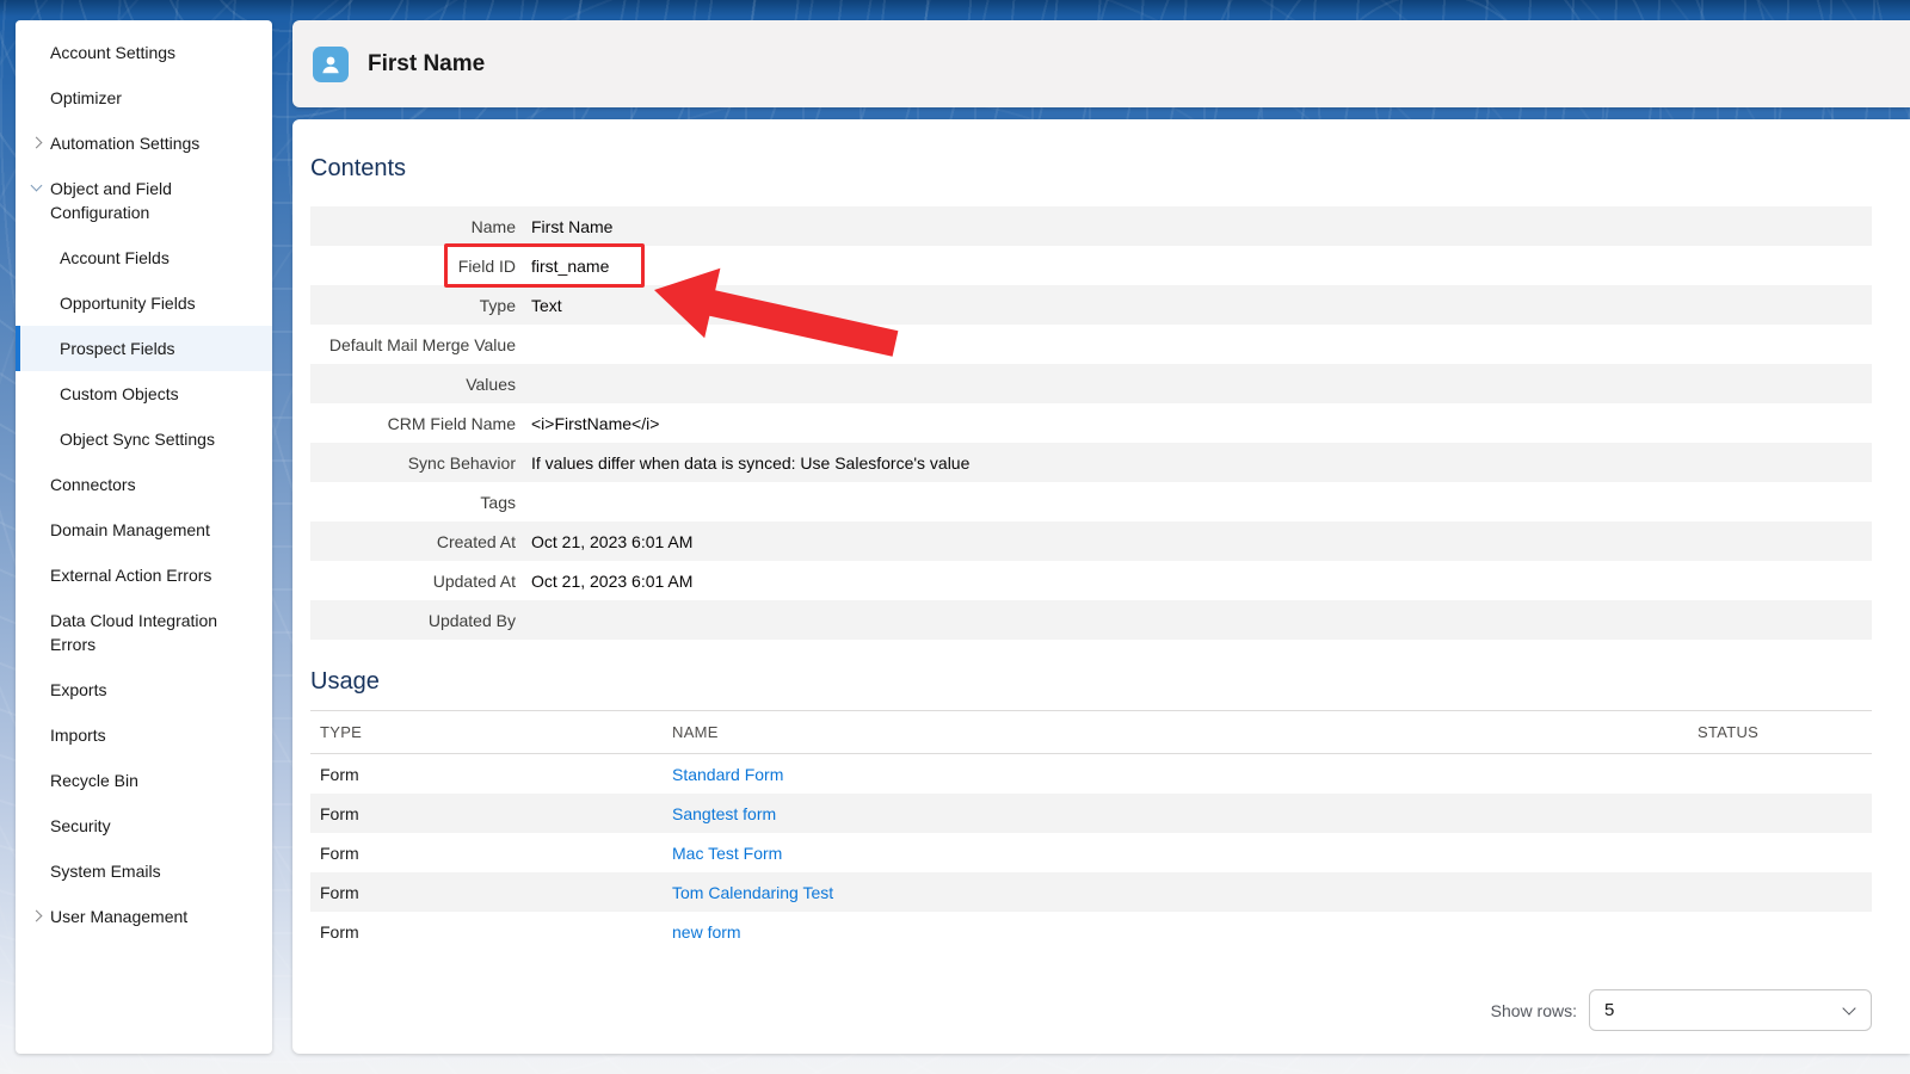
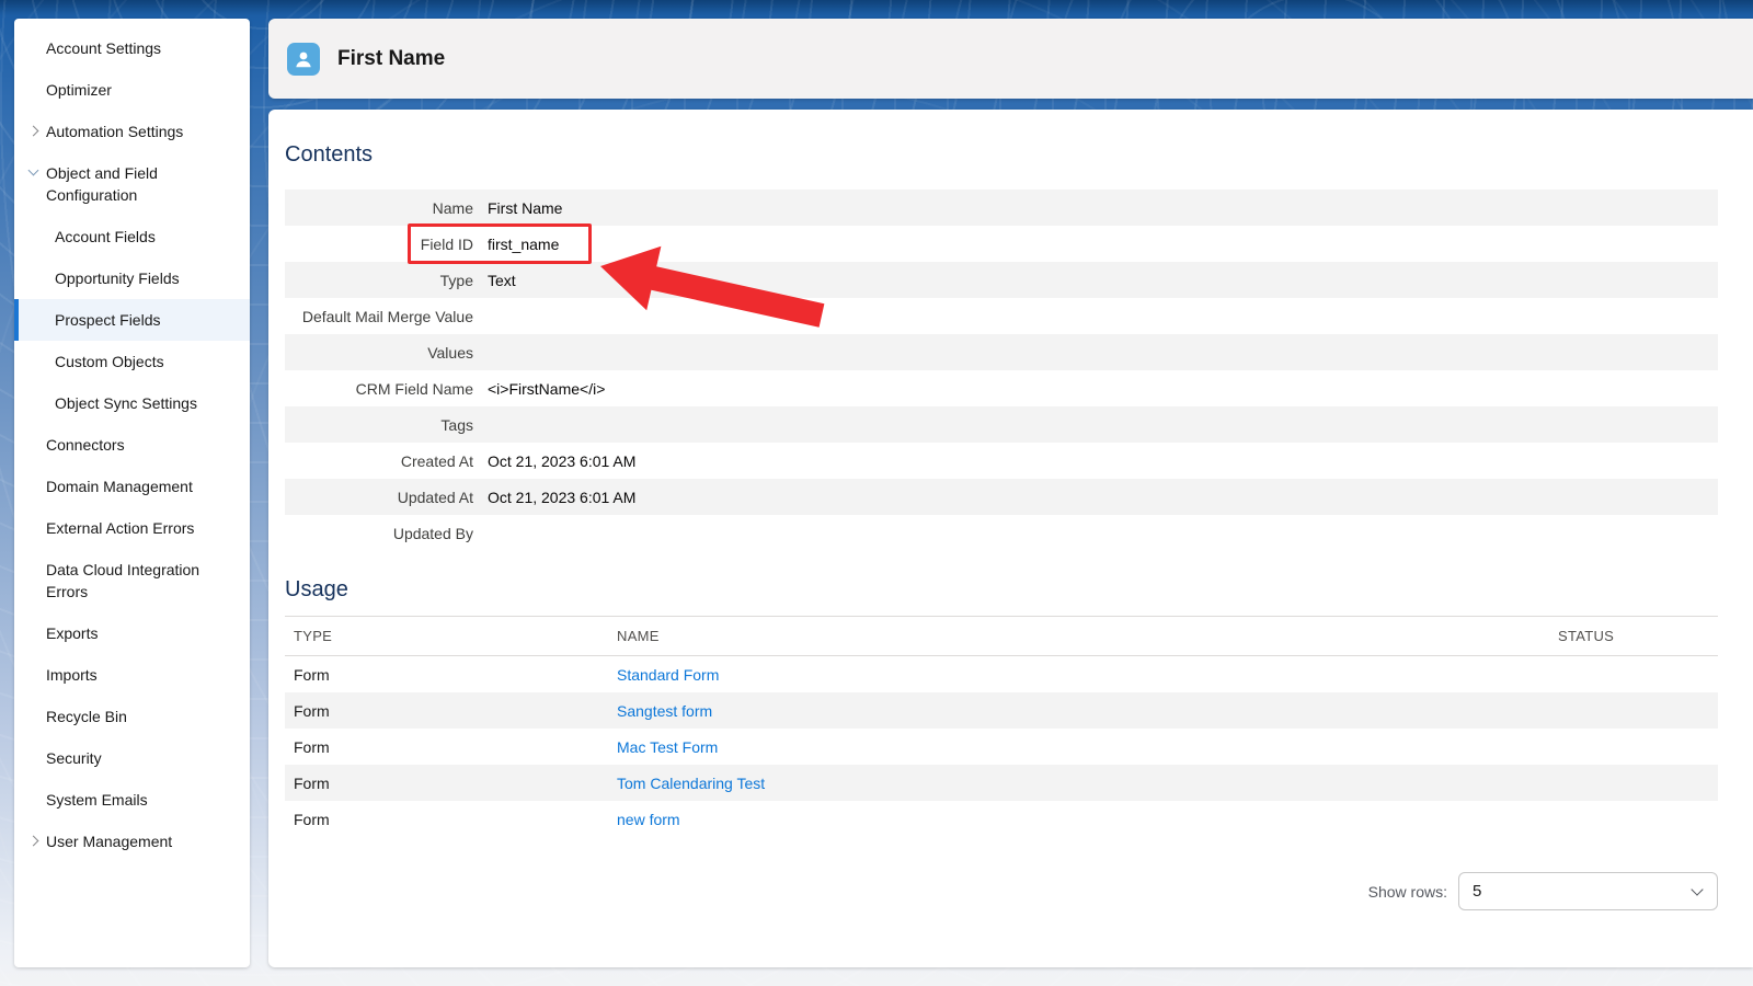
  Account Settings
  Optimizer
  Automation Settings
  Object and Field Configuration
  Account Fields
  Opportunity Fields
  Prospect Fields
  Custom Objects
  Object Sync Settings
  Connectors
  Domain Management
  External Action Errors
  Data Cloud Integration Errors
  Exports
  Imports
  Recycle Bin
  Security
  System Emails
  User Management
  First Name
  Contents
  Name
  First Name
  Field ID
  first_name
  Type
  Text
  Default Mail Merge Value
  Values
  CRM Field Name
  <i>FirstName</i>
- Sync Behavior
- If values differ when data is synced: Use Salesforce's value
  Tags
  Created At
  Oct 21, 2023 6:01 AM
  Updated At
  Oct 21, 2023 6:01 AM
  Updated By
  Usage
  TYPE
  NAME
  STATUS
  Form
  Standard Form
  Form
  Sangtest form
  Form
  Mac Test Form
  Form
  Tom Calendaring Test
  Form
  new form
  Show rows:
  5
